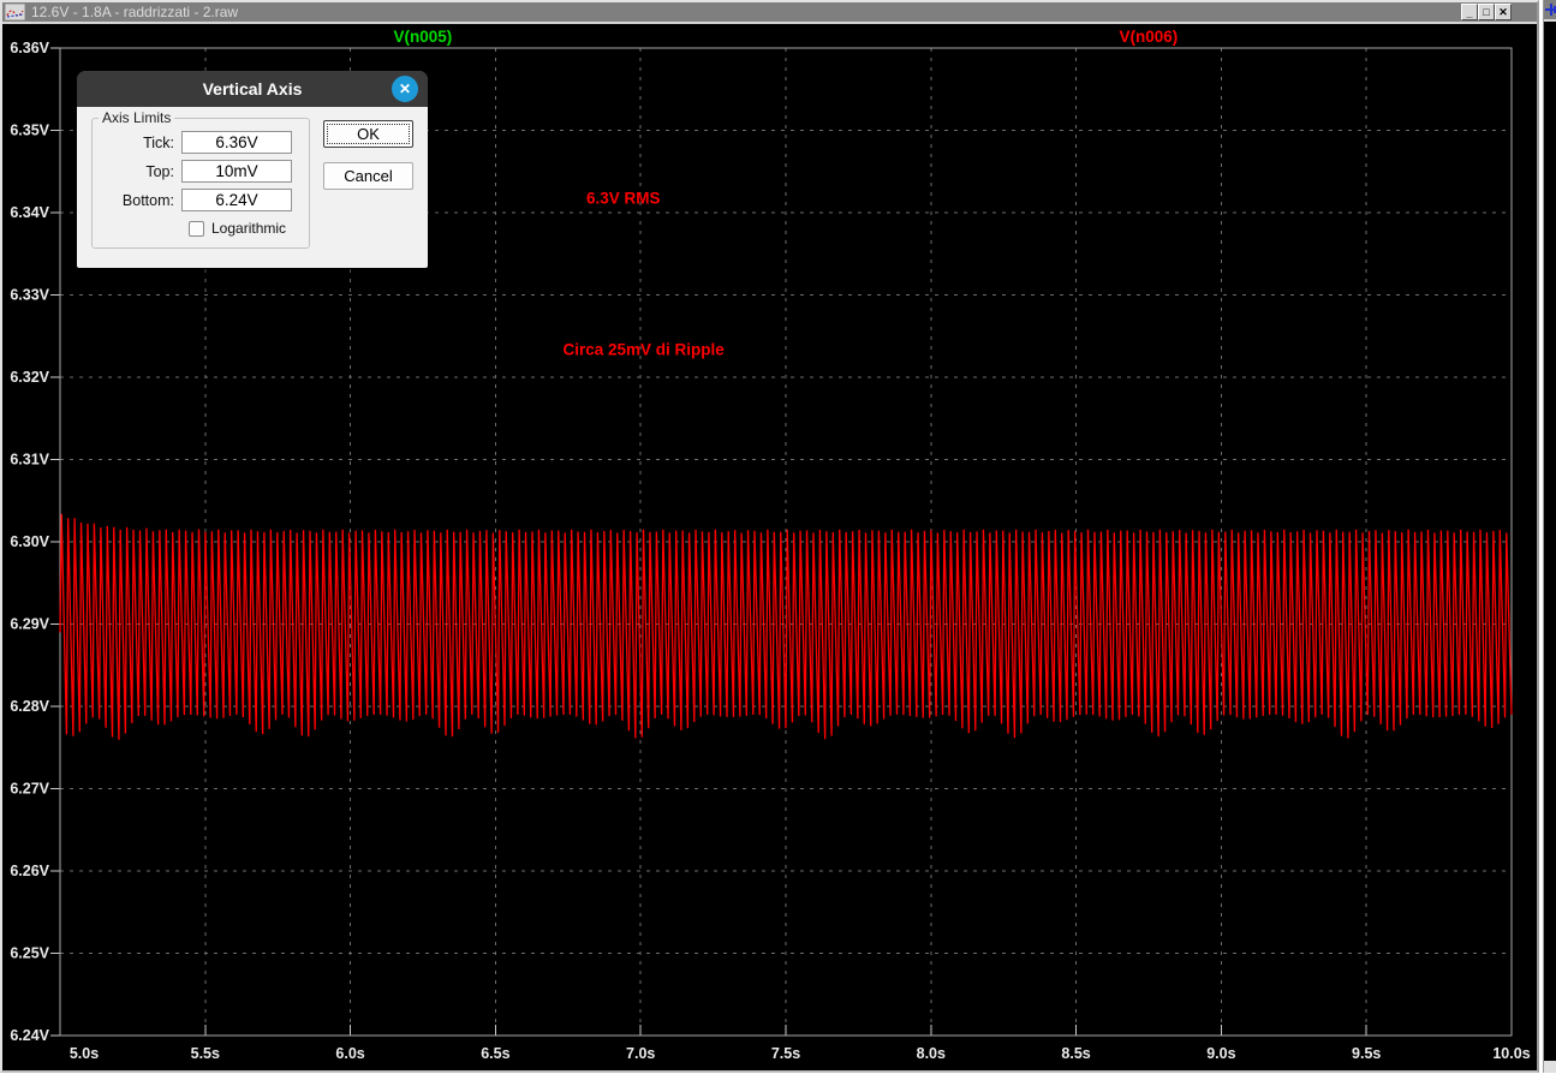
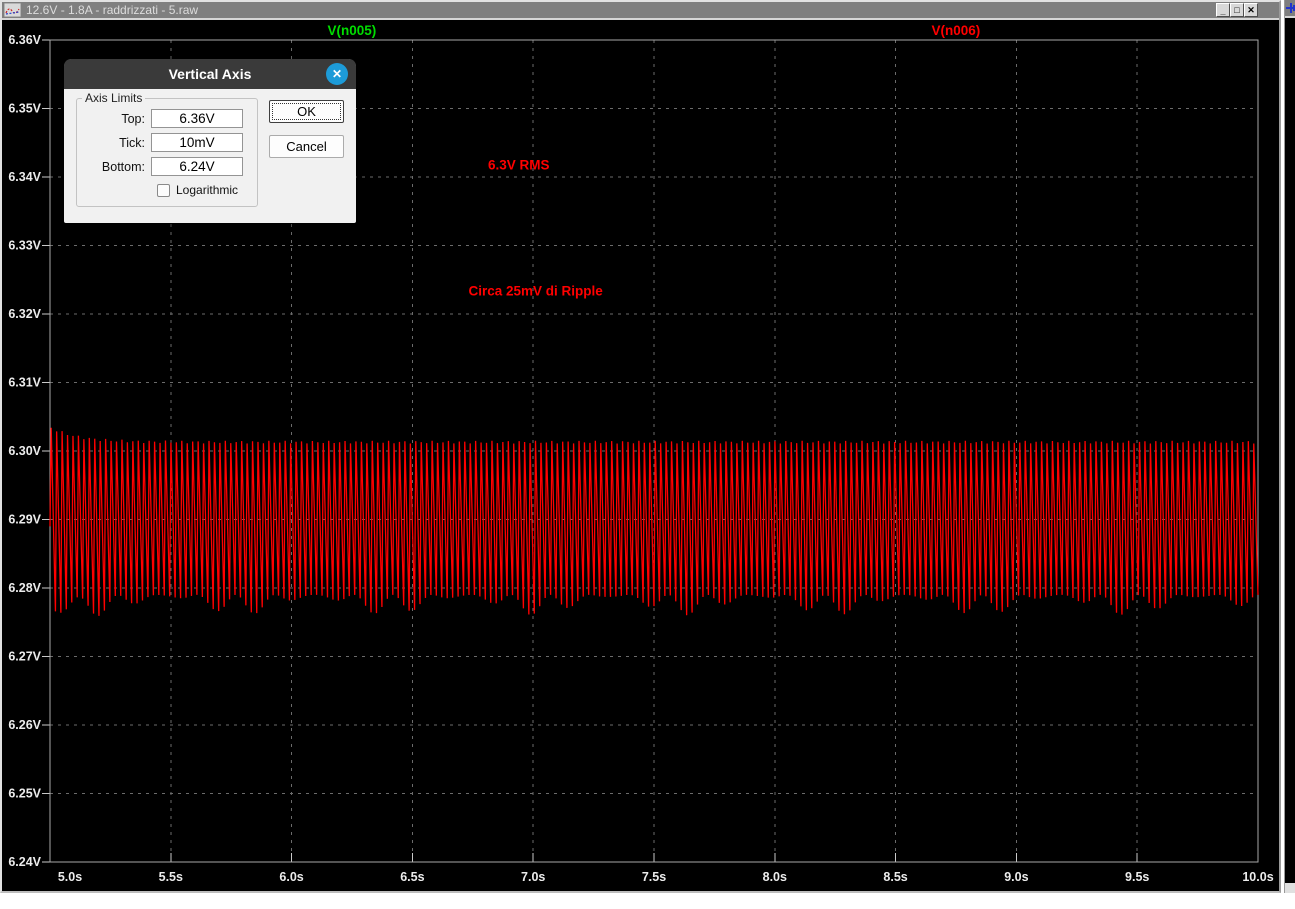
- 12.6V - 1.8A - raddrizzati - 2.raw
+ 12.6V - 1.8A - raddrizzati - 5.raw
  _
  □
  ✕
  5.0s
  5.5s
  6.0s
  6.5s
  7.0s
  7.5s
  8.0s
  8.5s
  9.0s
  9.5s
  10.0s
  6.36V
  6.35V
  6.34V
  6.33V
  6.32V
  6.31V
  6.30V
  6.29V
  6.28V
  6.27V
  6.26V
  6.25V
  6.24V
  V(n005)
  V(n006)
  6.3V RMS
  Circa 25mV di Ripple
  Vertical Axis
  ✕
  Axis Limits
- Tick:
+ Top:
  6.36V
- Top:
+ Tick:
  10mV
  Bottom:
  6.24V
  Logarithmic
  OK
  Cancel
